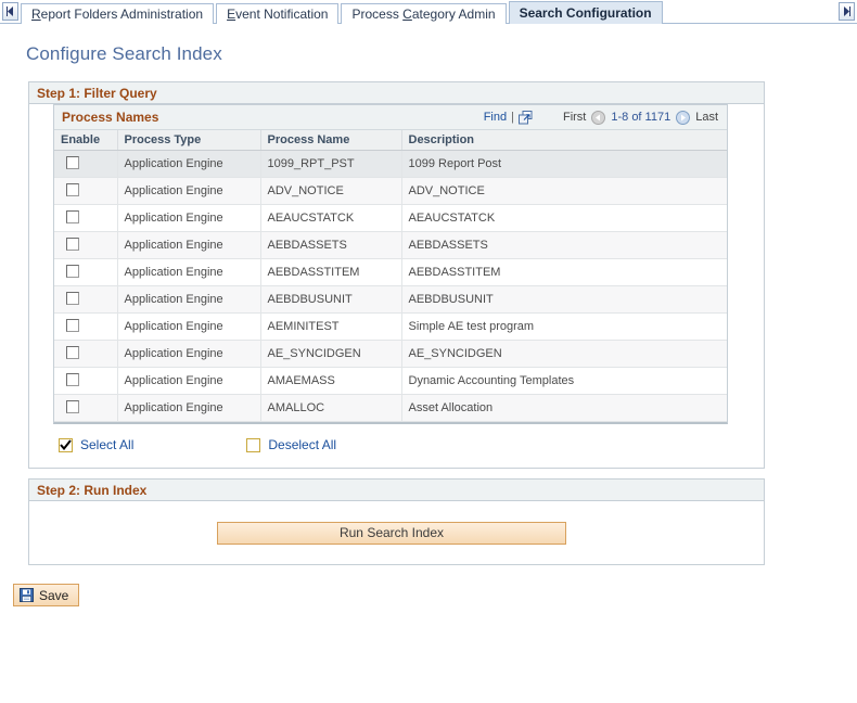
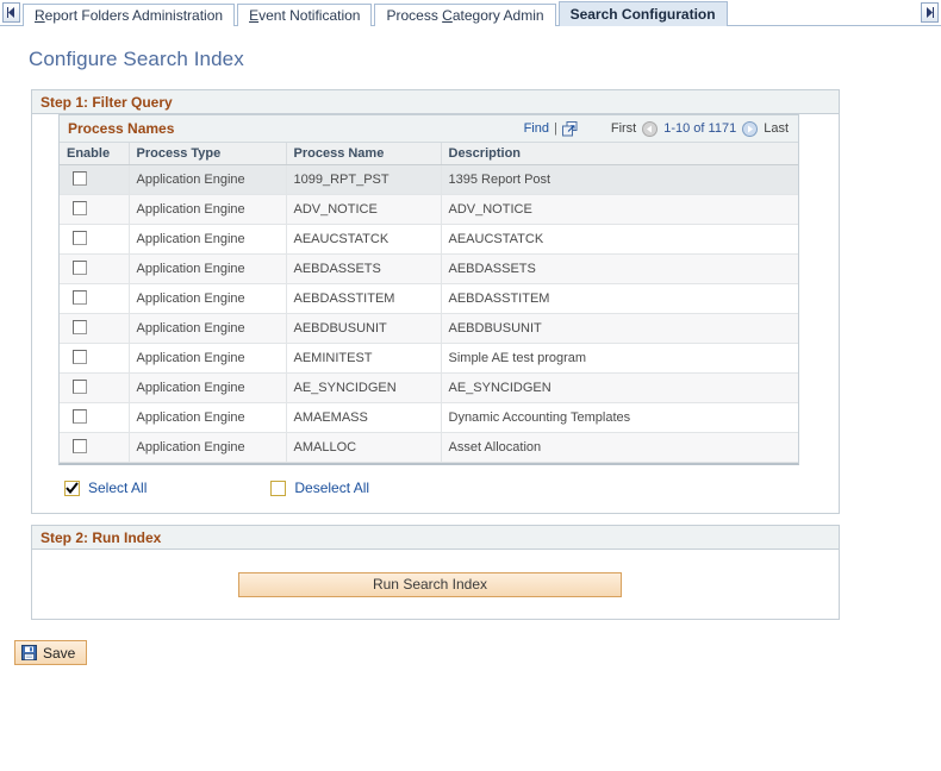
  Report Folders Administration
  Event Notification
  Process Category Admin
  Search Configuration
  Configure Search Index
  Step 1: Filter Query
  Process Names
  Find
  |
  First
- 1-8 of 1171
+ 1-10 of 1171
  Last
  Enable	Process Type	Process Name	Description
- 	Application Engine	1099_RPT_PST	1099 Report Post
+ 	Application Engine	1099_RPT_PST	1395 Report Post
  	Application Engine	ADV_NOTICE	ADV_NOTICE
  	Application Engine	AEAUCSTATCK	AEAUCSTATCK
  	Application Engine	AEBDASSETS	AEBDASSETS
  	Application Engine	AEBDASSTITEM	AEBDASSTITEM
  	Application Engine	AEBDBUSUNIT	AEBDBUSUNIT
  	Application Engine	AEMINITEST	Simple AE test program
  	Application Engine	AE_SYNCIDGEN	AE_SYNCIDGEN
  	Application Engine	AMAEMASS	Dynamic Accounting Templates
  	Application Engine	AMALLOC	Asset Allocation
  Select All
  Deselect All
  Step 2: Run Index
  Run Search Index
  Save
